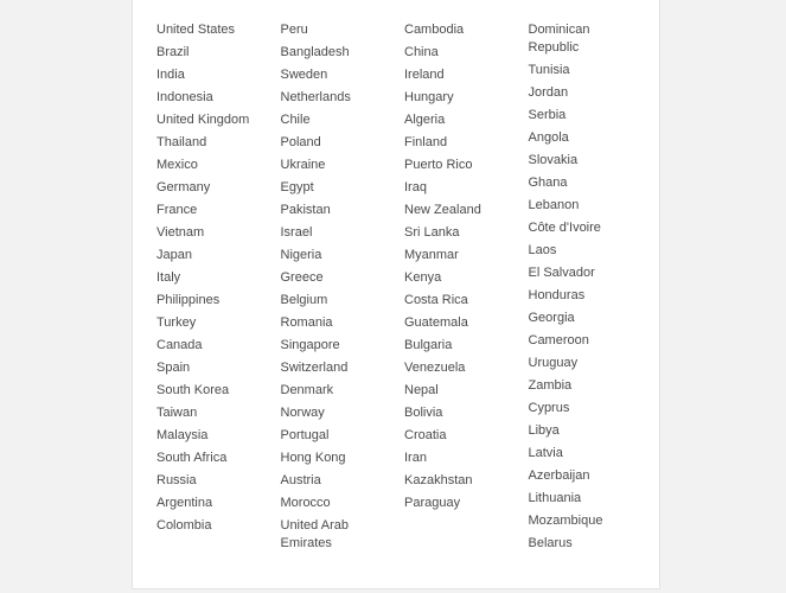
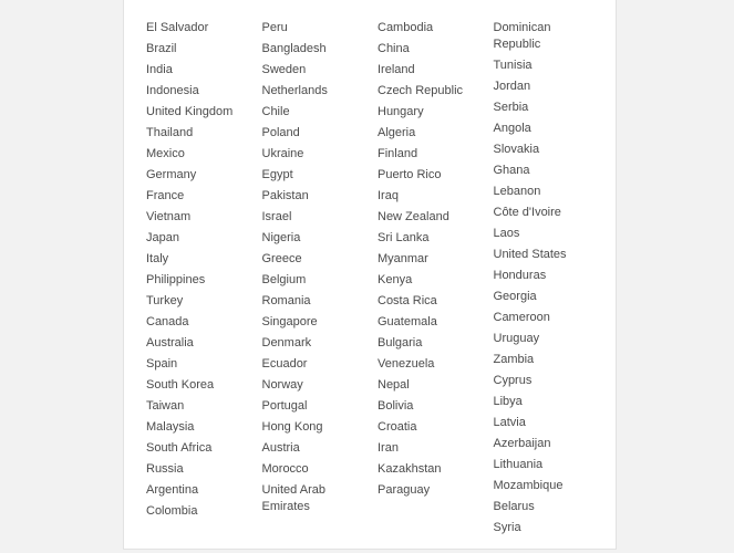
- United States
+ El Salvador
  Brazil
  India
  Indonesia
  United Kingdom
  Thailand
  Mexico
  Germany
  France
  Vietnam
  Japan
  Italy
  Philippines
  Turkey
  Canada
+ Australia
  Spain
  South Korea
  Taiwan
  Malaysia
  South Africa
  Russia
  Argentina
  Colombia
  Peru
  Bangladesh
  Sweden
  Netherlands
  Chile
  Poland
  Ukraine
  Egypt
  Pakistan
  Israel
  Nigeria
  Greece
  Belgium
  Romania
  Singapore
- Switzerland
  Denmark
+ Ecuador
  Norway
  Portugal
  Hong Kong
  Austria
  Morocco
  United Arab Emirates
  Cambodia
  China
  Ireland
+ Czech Republic
  Hungary
  Algeria
  Finland
  Puerto Rico
  Iraq
  New Zealand
  Sri Lanka
  Myanmar
  Kenya
  Costa Rica
  Guatemala
  Bulgaria
  Venezuela
  Nepal
  Bolivia
  Croatia
  Iran
  Kazakhstan
  Paraguay
  Dominican Republic
  Tunisia
  Jordan
  Serbia
  Angola
  Slovakia
  Ghana
  Lebanon
  Côte d'Ivoire
  Laos
- El Salvador
+ United States
  Honduras
  Georgia
  Cameroon
  Uruguay
  Zambia
  Cyprus
  Libya
  Latvia
  Azerbaijan
  Lithuania
  Mozambique
  Belarus
+ Syria
